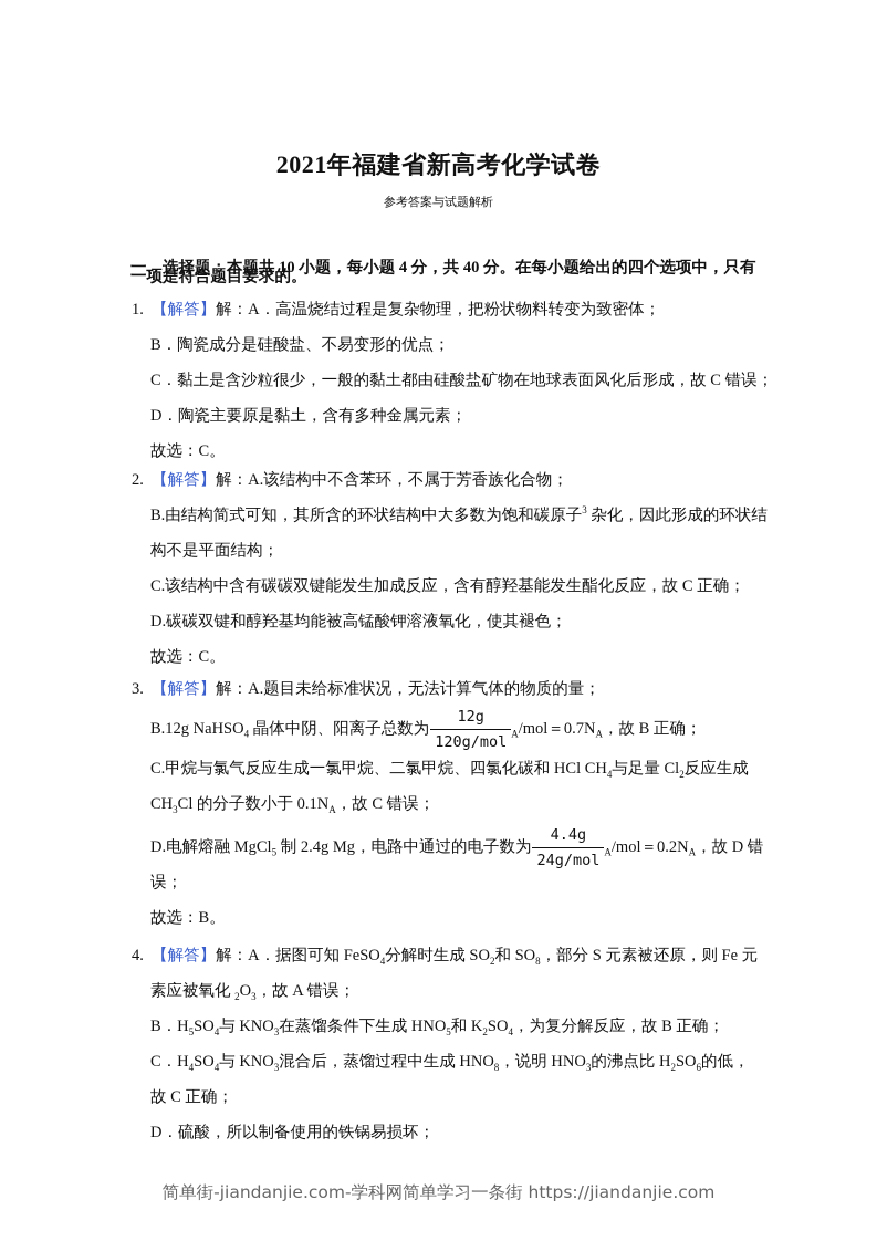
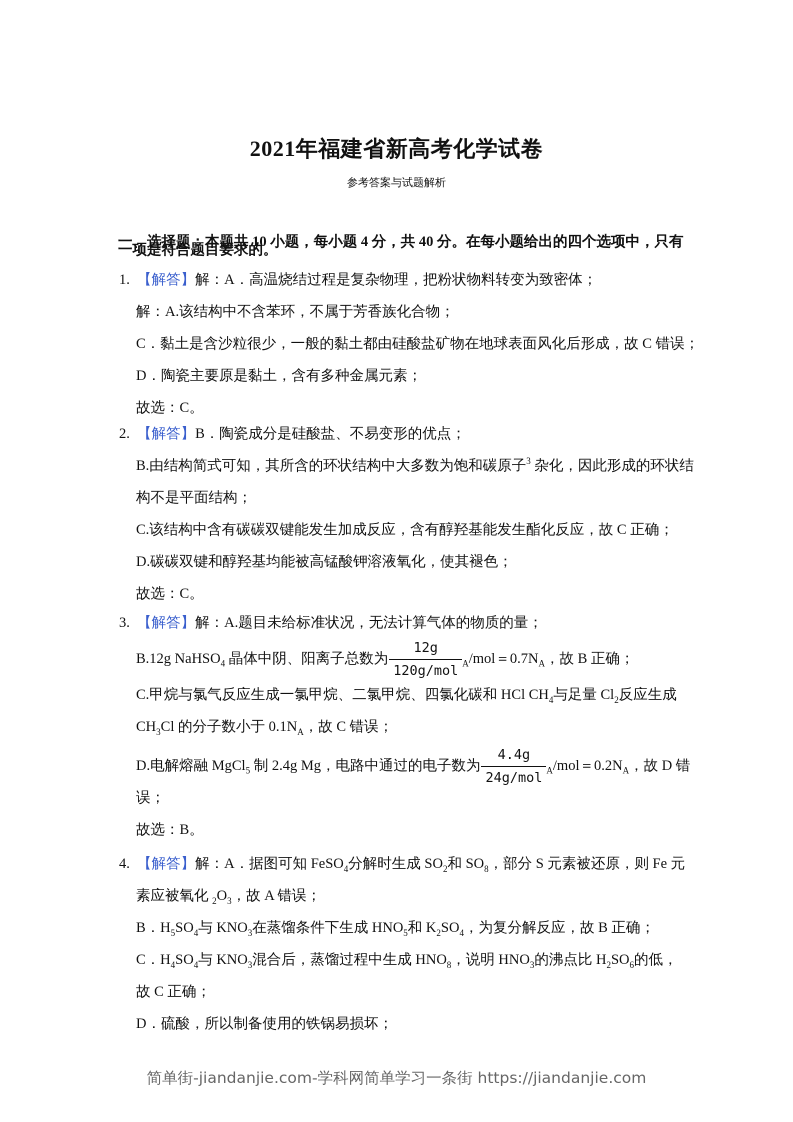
  2021年福建省新高考化学试卷
  参考答案与试题解析
  一、选择题：本题共 10 小题，每小题 4 分，共 40 分。在每小题给出的四个选项中，只有
  一项是符合题目要求的。
  1. 【解答】解：A．高温烧结过程是复杂物理，把粉状物料转变为致密体；
- B．陶瓷成分是硅酸盐、不易变形的优点；
+ 解：A.该结构中不含苯环，不属于芳香族化合物；
  C．黏土是含沙粒很少，一般的黏土都由硅酸盐矿物在地球表面风化后形成，故 C 错误；
  D．陶瓷主要原是黏土，含有多种金属元素；
  故选：C。
- 2. 【解答】解：A.该结构中不含苯环，不属于芳香族化合物；
+ 2. 【解答】B．陶瓷成分是硅酸盐、不易变形的优点；
  B.由结构简式可知，其所含的环状结构中大多数为饱和碳原子3 杂化，因此形成的环状结
  构不是平面结构；
  C.该结构中含有碳碳双键能发生加成反应，含有醇羟基能发生酯化反应，故 C 正确；
  D.碳碳双键和醇羟基均能被高锰酸钾溶液氧化，使其褪色；
  故选：C。
  3. 【解答】解：A.题目未给标准状况，无法计算气体的物质的量；
  B.12g NaHSO4 晶体中阴、阳离子总数为
  12g
  120g/mol
  A/mol＝0.7NA，故 B 正确；
  C.甲烷与氯气反应生成一氯甲烷、二氯甲烷、四氯化碳和 HCl CH4与足量 Cl2反应生成
  CH3Cl 的分子数小于 0.1NA，故 C 错误；
  D.电解熔融 MgCl5 制 2.4g Mg，电路中通过的电子数为
  4.4g
  24g/mol
  A/mol＝0.2NA，故 D 错
  误；
  故选：B。
  4. 【解答】解：A．据图可知 FeSO4分解时生成 SO2和 SO8，部分 S 元素被还原，则 Fe 元
  素应被氧化 2O3，故 A 错误；
  B．H5SO4与 KNO3在蒸馏条件下生成 HNO5和 K2SO4，为复分解反应，故 B 正确；
  C．H4SO4与 KNO3混合后，蒸馏过程中生成 HNO8，说明 HNO3的沸点比 H2SO6的低，
  故 C 正确；
  D．硫酸，所以制备使用的铁锅易损坏；
  简单街-jiandanjie.com-学科网简单学习一条街 https://jiandanjie.com
